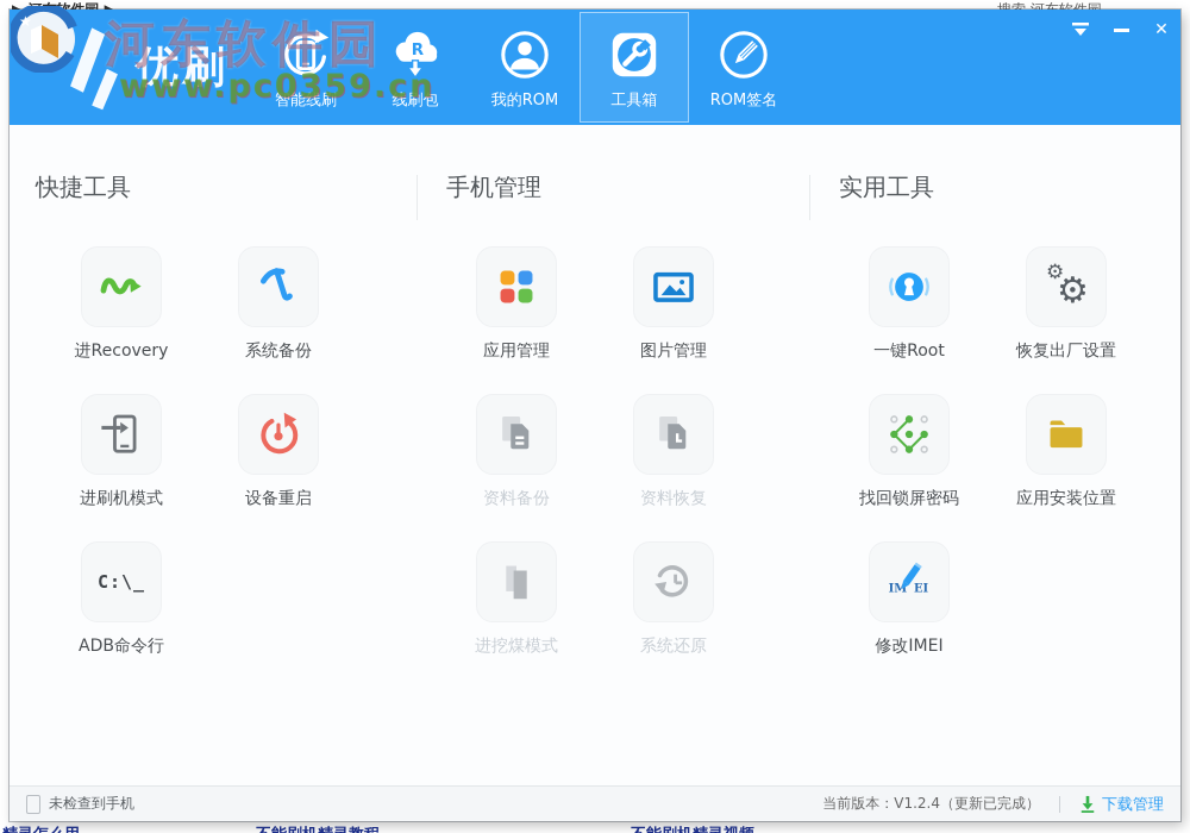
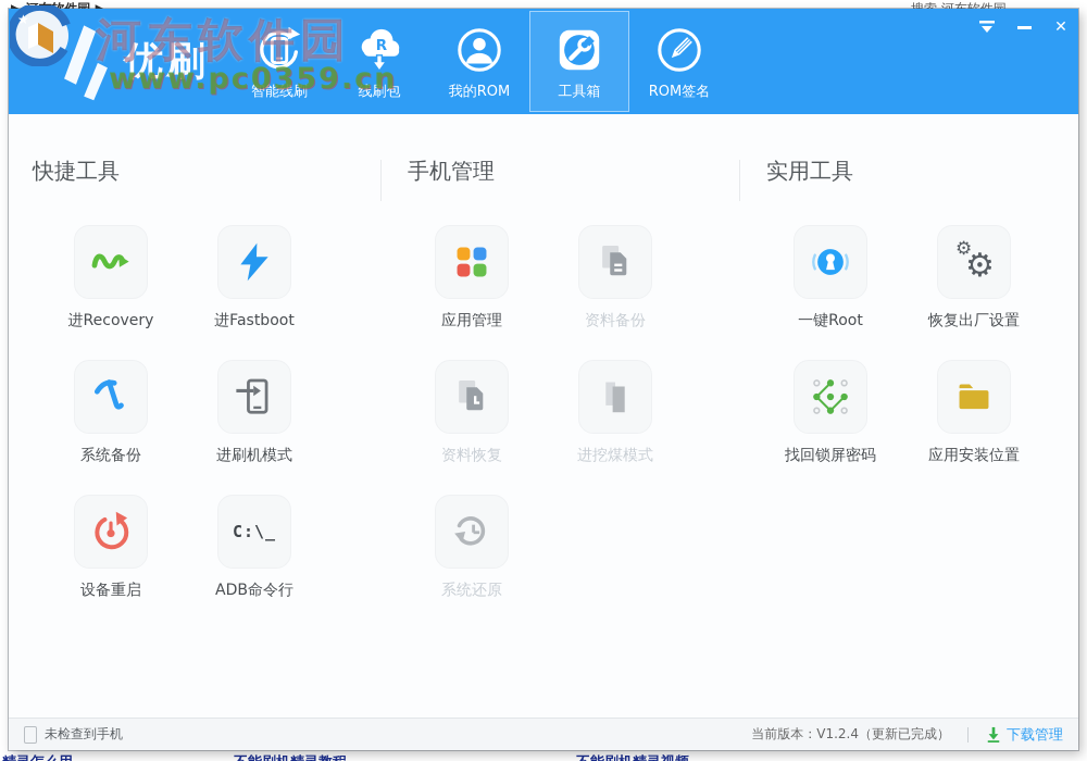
  优刷
  智能线刷
  R
  线刷包
  我的ROM
  工具箱
  ROM签名
  ✕
  快捷工具
  进Recovery
+ 进Fastboot
  系统备份
  进刷机模式
  设备重启
  C:\_
  ADB命令行
  手机管理
  应用管理
- 图片管理
  资料备份
  资料恢复
  进挖煤模式
  系统还原
  实用工具
  一键Root
  ⚙
  ⚙
  恢复出厂设置
  找回锁屏密码
  应用安装位置
- IM
- EI
- 修改IMEI
  未检查到手机
  当前版本：V1.2.4（更新已完成）
  下载管理
  ★
  河东软件园
  www.pc0359.cn
